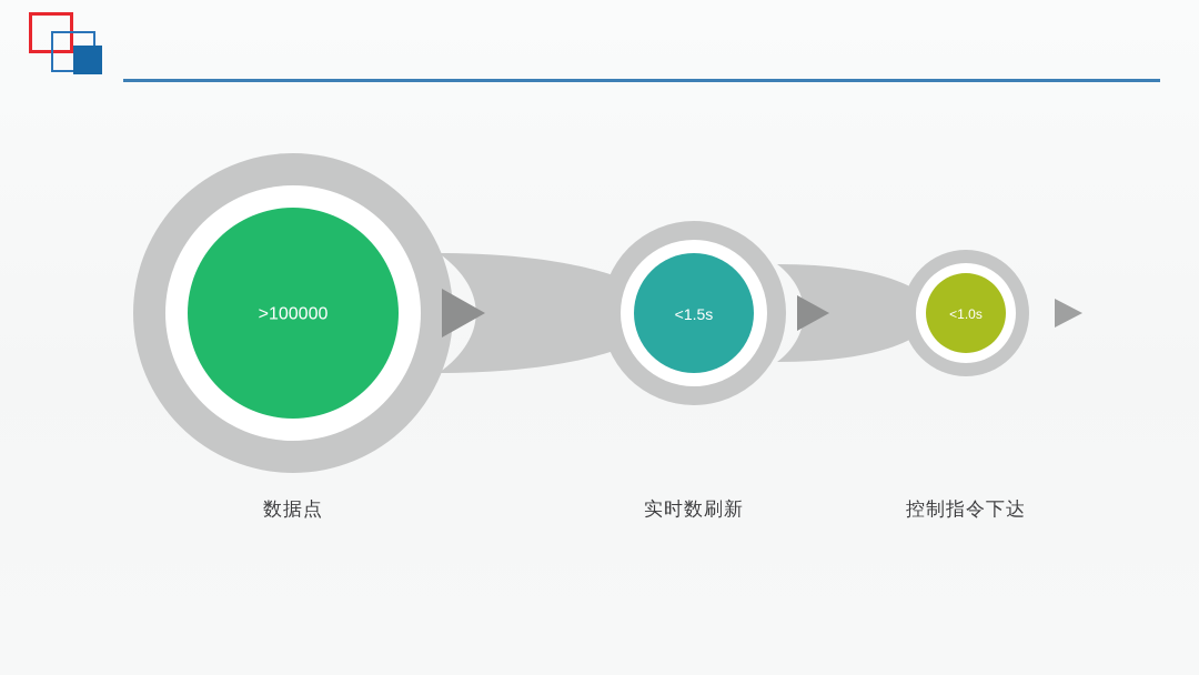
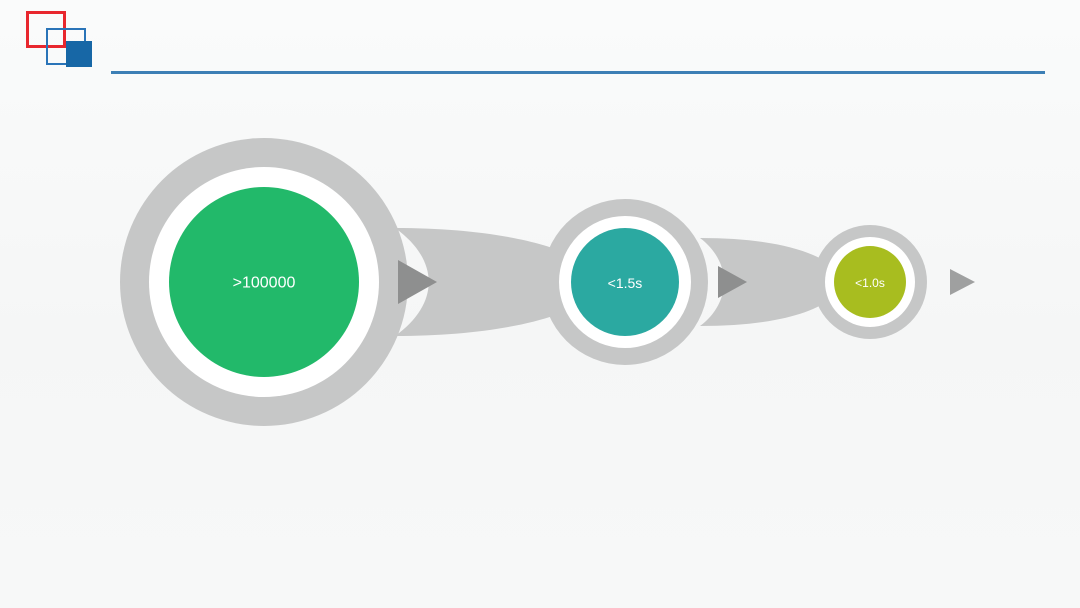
  >100000
  <1.5s
  <1.0s
- 数据点
- 实时数刷新
- 控制指令下达
